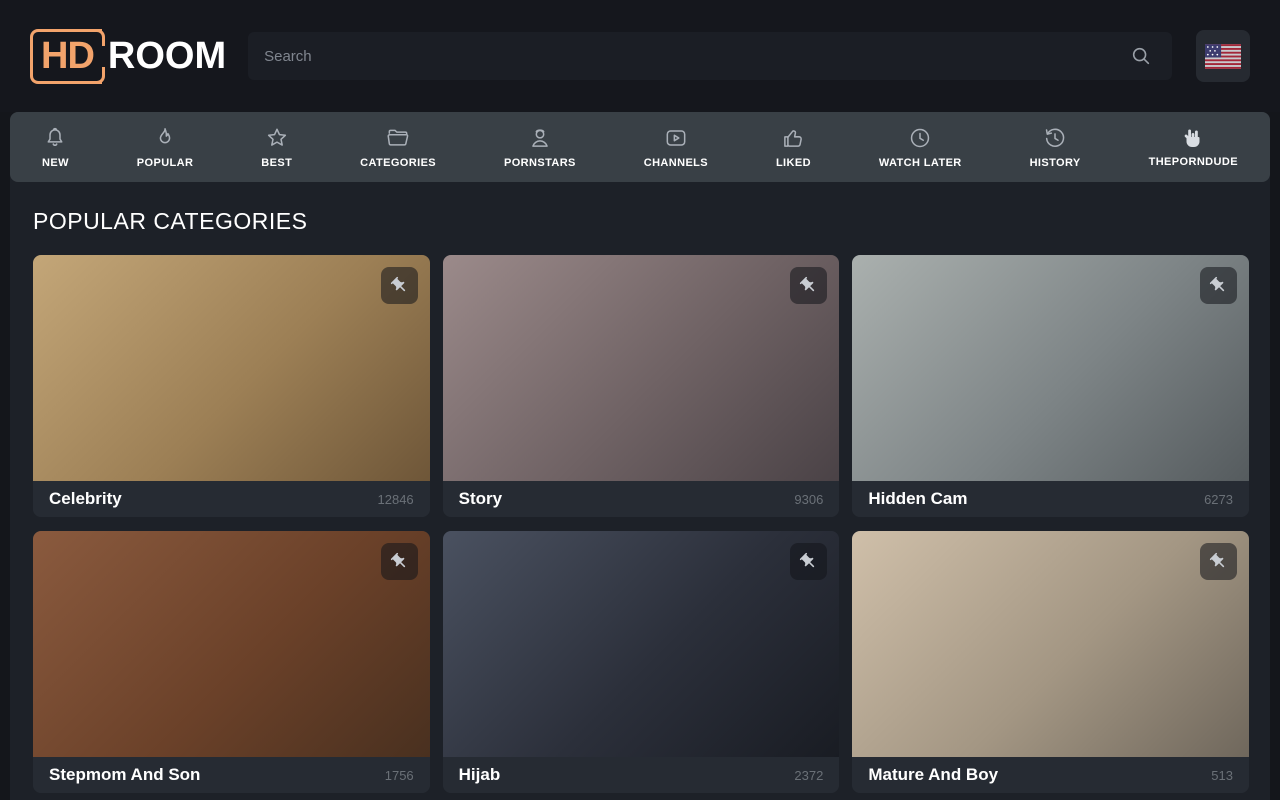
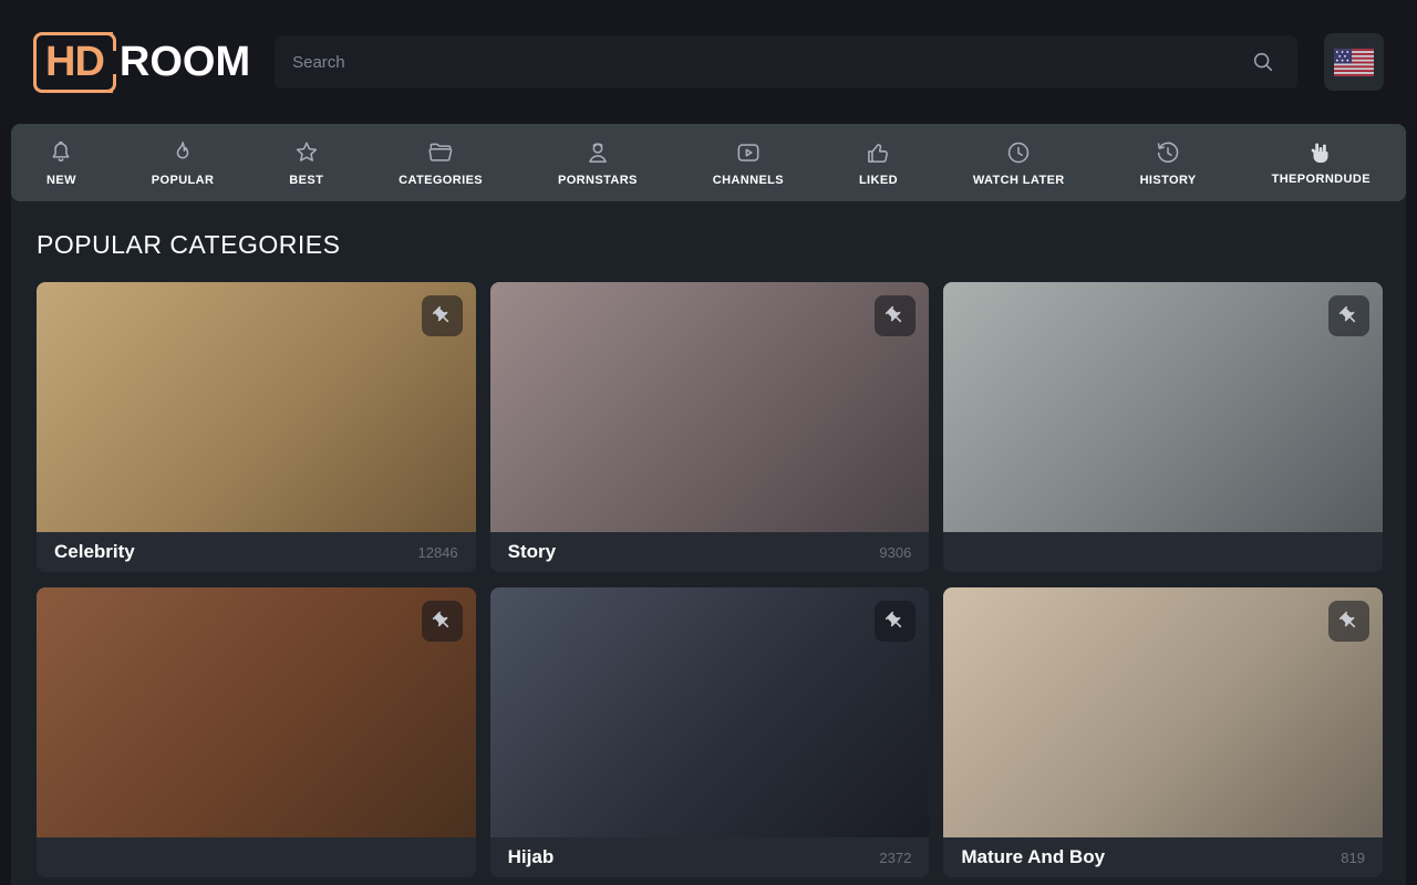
  HD
  ROOM
  Search
  NEW
  POPULAR
  BEST
  CATEGORIES
  PORNSTARS
  CHANNELS
  LIKED
  WATCH LATER
  HISTORY
  THEPORNDUDE
  POPULAR CATEGORIES
  Celebrity
  12846
  Story
  9306
- Hidden Cam
- 6273
- Stepmom And Son
- 1756
  Hijab
  2372
  Mature And Boy
- 513
+ 819
